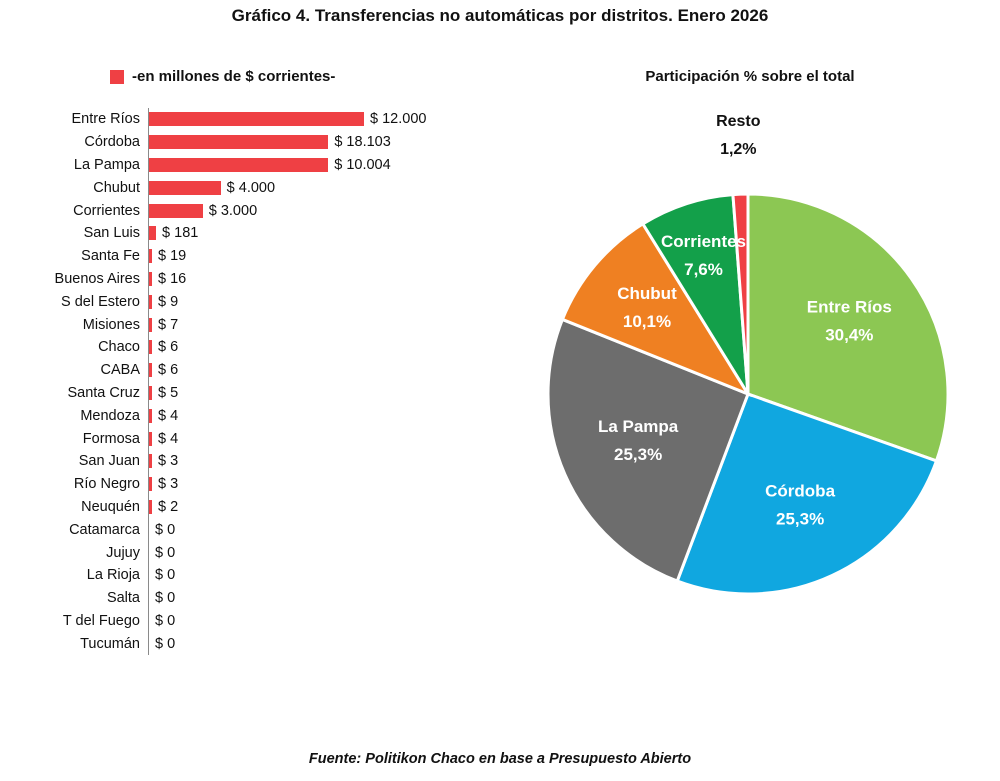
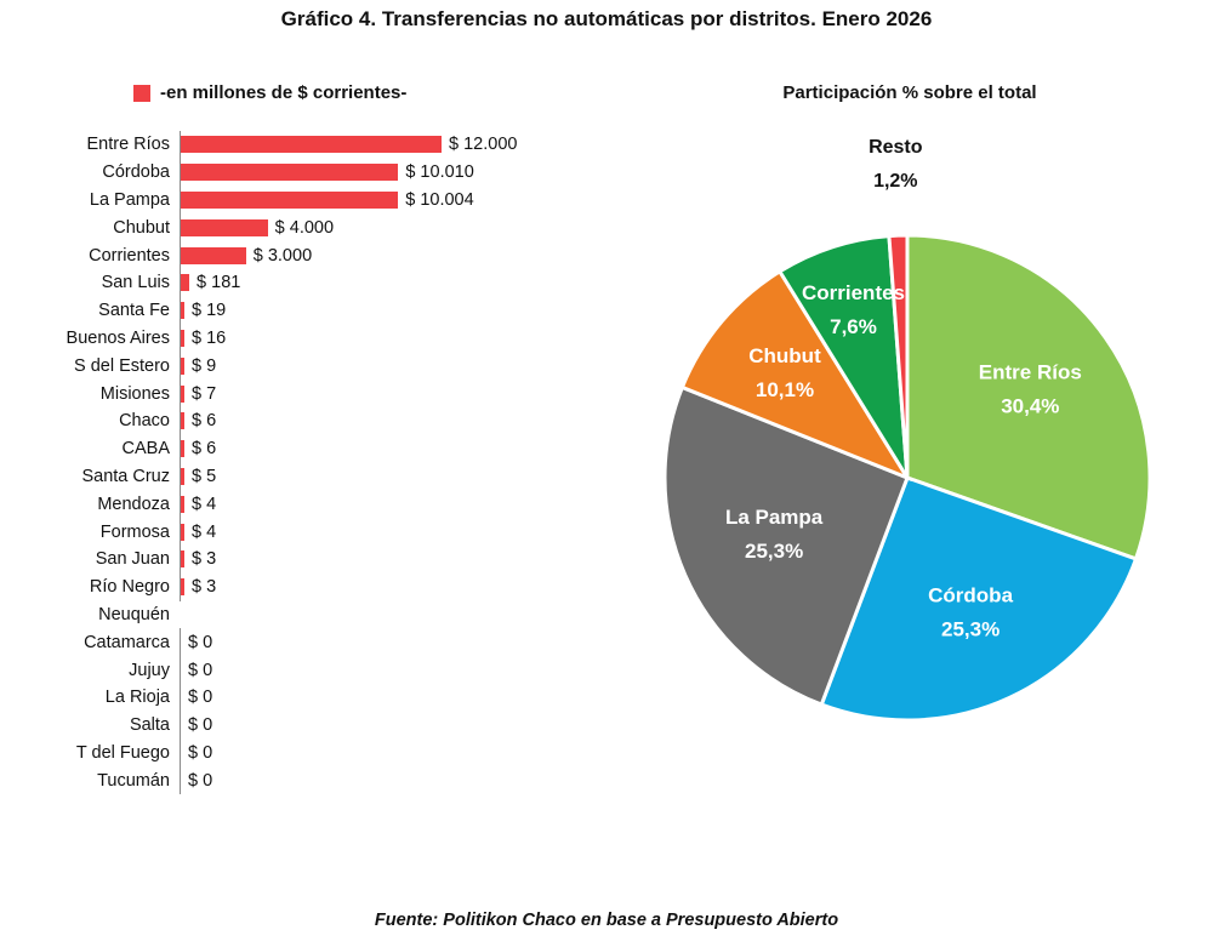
  Gráfico 4. Transferencias no automáticas por distritos. Enero 2026
  -en millones de $ corrientes-
  Entre Ríos
  $ 12.000
  Córdoba
- $ 18.103
+ $ 10.010
  La Pampa
  $ 10.004
  Chubut
  $ 4.000
  Corrientes
  $ 3.000
  San Luis
  $ 181
  Santa Fe
  $ 19
  Buenos Aires
  $ 16
  S del Estero
  $ 9
  Misiones
  $ 7
  Chaco
  $ 6
  CABA
  $ 6
  Santa Cruz
  $ 5
  Mendoza
  $ 4
  Formosa
  $ 4
  San Juan
  $ 3
  Río Negro
  $ 3
  Neuquén
- $ 2
  Catamarca
  $ 0
  Jujuy
  $ 0
  La Rioja
  $ 0
  Salta
  $ 0
  T del Fuego
  $ 0
  Tucumán
  $ 0
  Participación % sobre el total
  Entre Ríos
  30,4%
  Córdoba
  25,3%
  La Pampa
  25,3%
  Chubut
  10,1%
  Corrientes
  7,6%
  Resto
  1,2%
  Fuente: Politikon Chaco en base a Presupuesto Abierto
